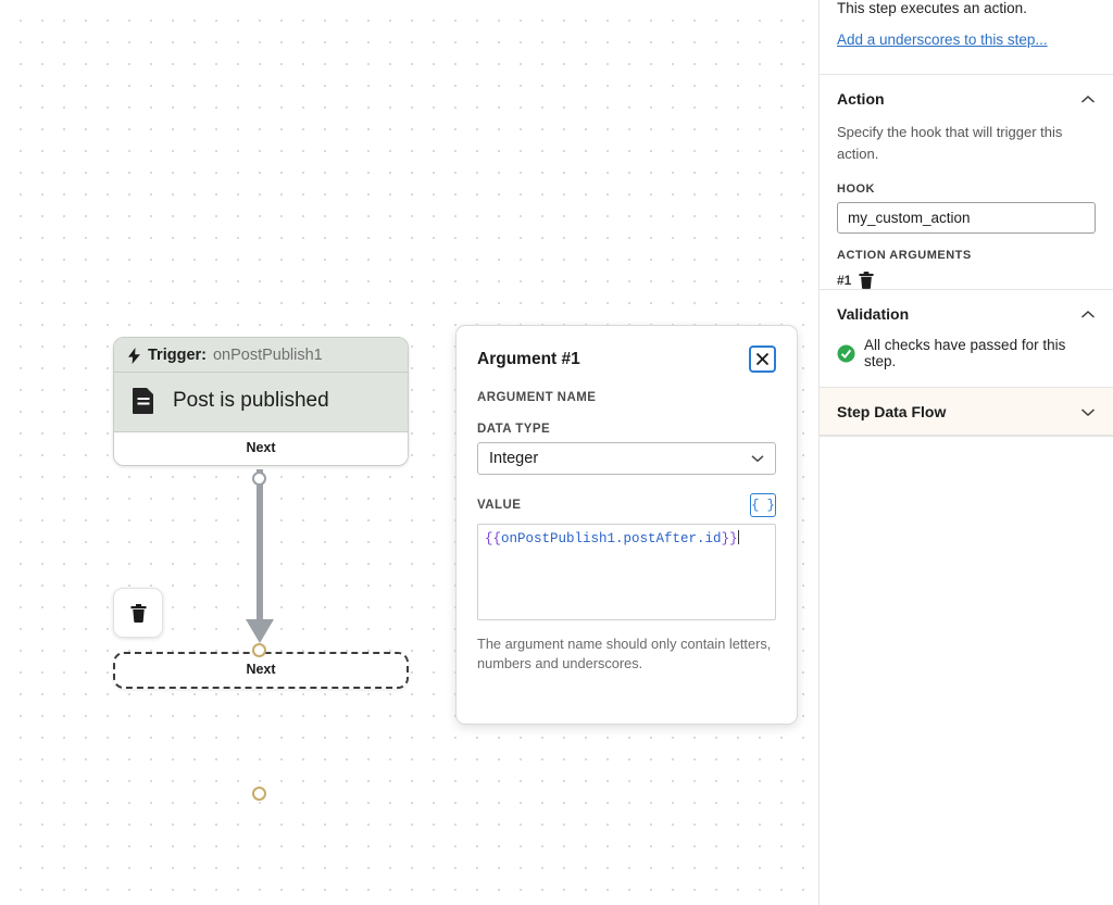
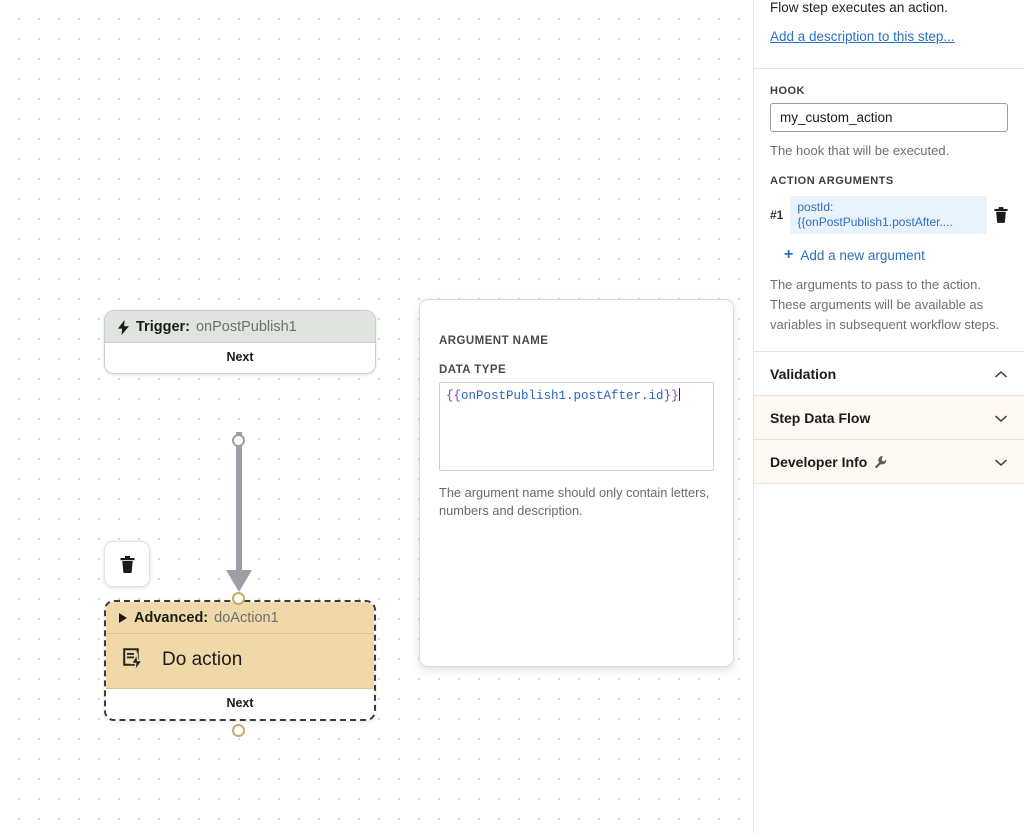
  Trigger:
  onPostPublish1
- Post is published
  Next
+ Advanced:
+ doAction1
+ Do action
  Next
- Argument #1
  ARGUMENT NAME
  DATA TYPE
- Integer
- VALUE
- { }
  {{onPostPublish1.postAfter.id}}
- The argument name should only contain letters, numbers and underscores.
+ The argument name should only contain letters, numbers and description.
- This step executes an action.
+ Flow step executes an action.
- Add a underscores to this step...
+ Add a description to this step...
- Action
- Specify the hook that will trigger this action.
  HOOK
  my_custom_action
+ The hook that will be executed.
  ACTION ARGUMENTS
  #1
+ postId: {{onPostPublish1.postAfter....
+ +
+ Add a new argument
+ The arguments to pass to the action. These arguments will be available as variables in subsequent workflow steps.
  Validation
- All checks have passed for this step.
  Step Data Flow
+ Developer Info
